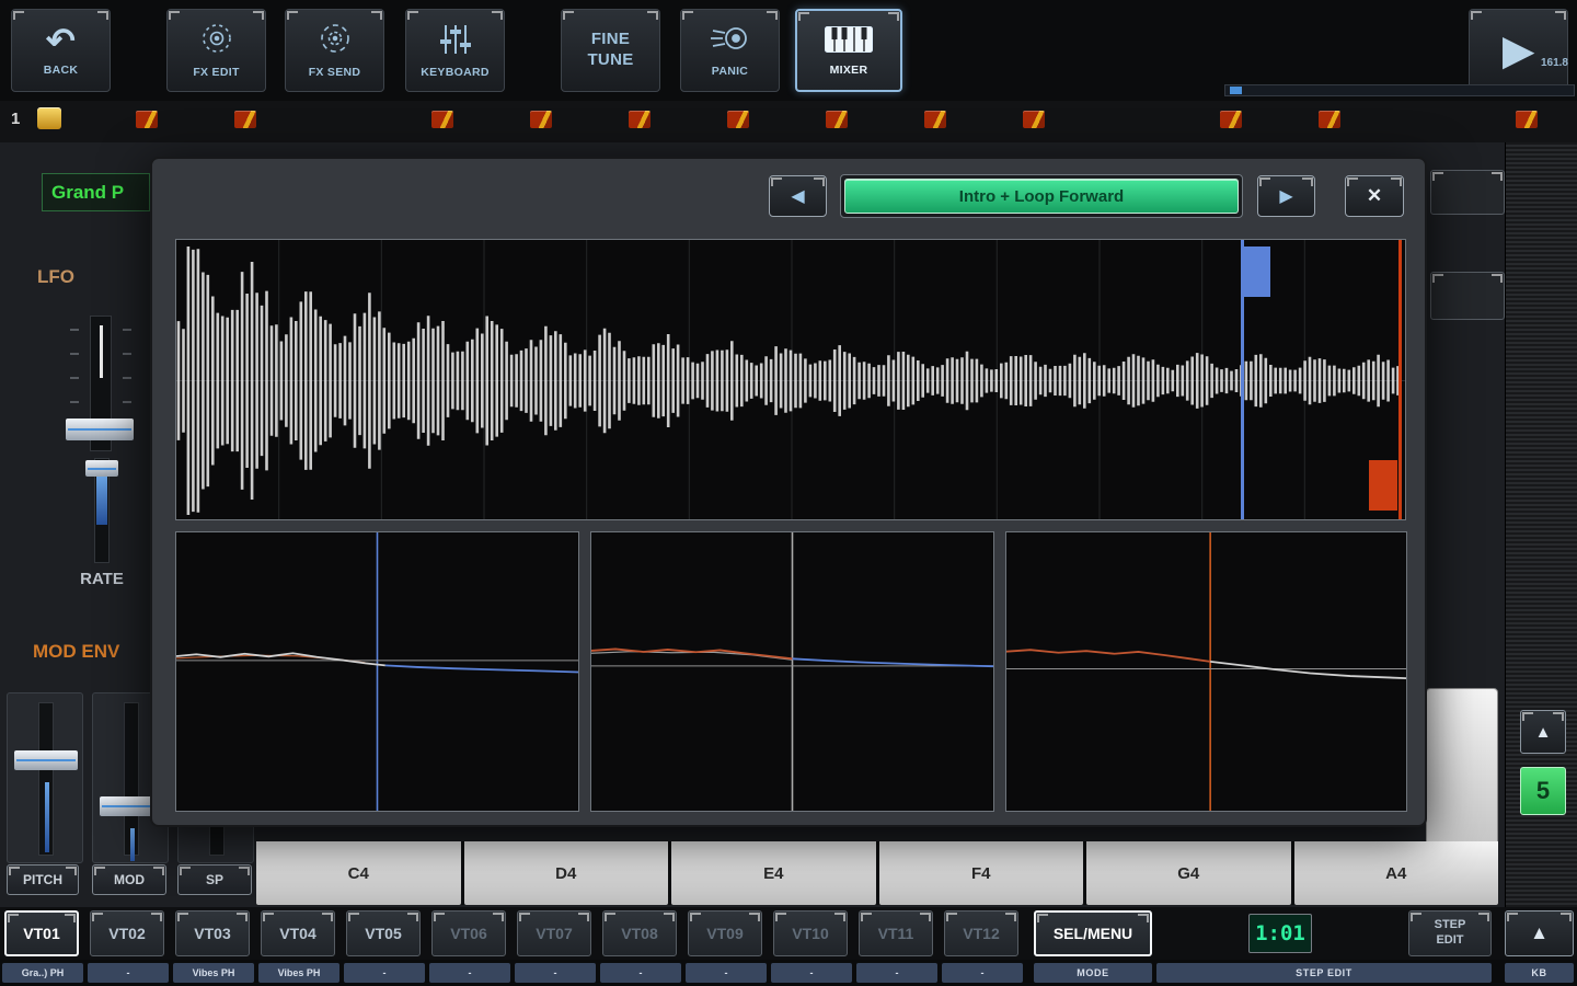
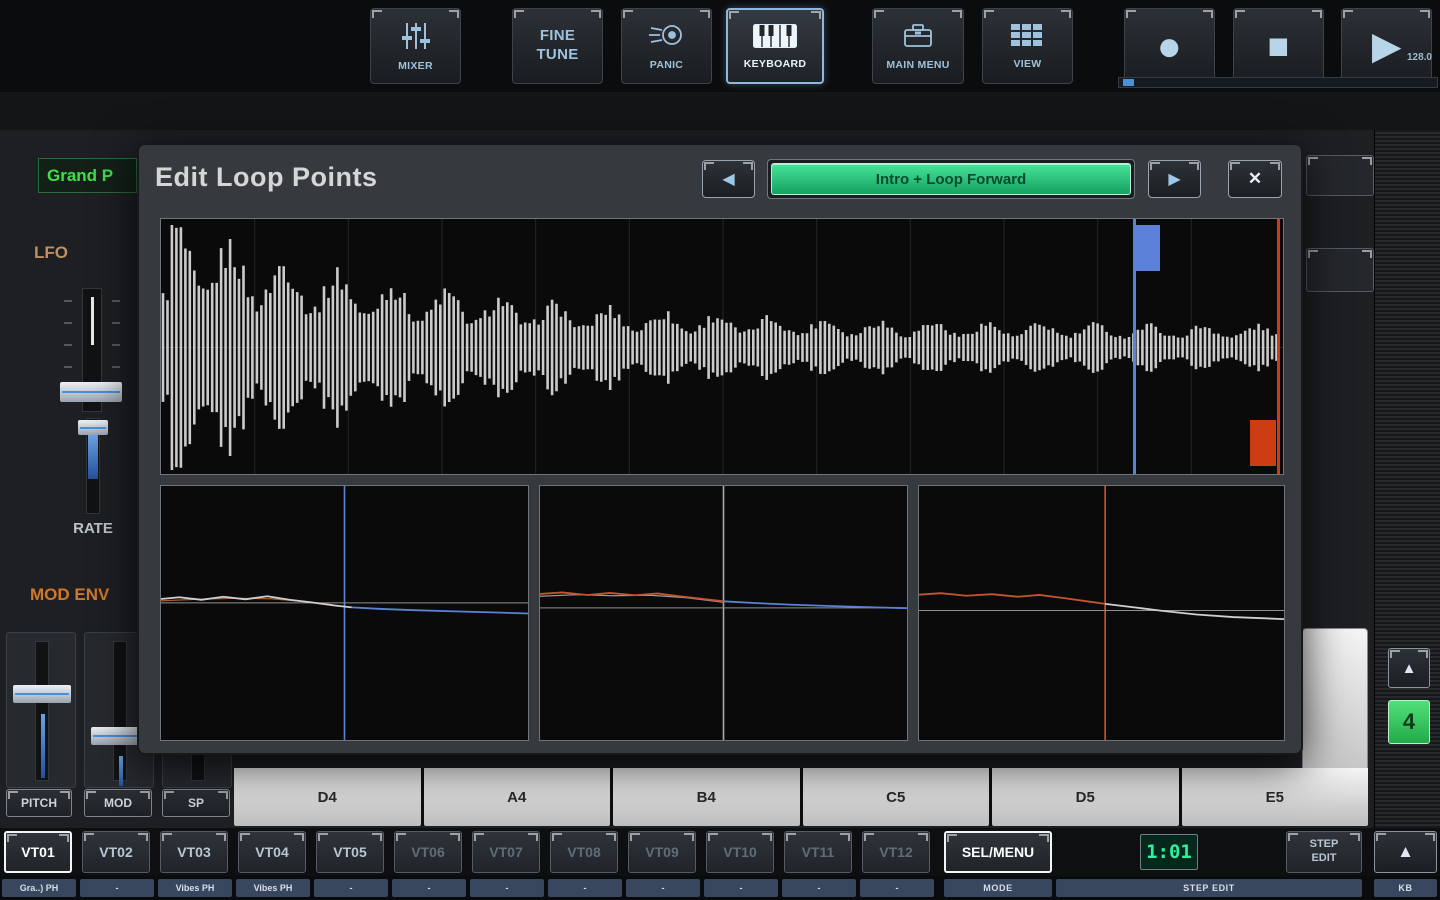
- ↶
- BACK
- FX EDIT
- FX SEND
- KEYBOARD
+ MIXER
  FINE TUNE
  PANIC
- MIXER
+ KEYBOARD
+ MAIN MENU
+ VIEW
+ ●
+ ■
  ▶
- 161.8
+ 128.0
- 1
  Grand P
  LFO
  RATE
  MOD ENV
  PITCH
  MOD
  SP
  ▲
- 5
+ 4
- C4
  D4
- E4
- F4
- G4
  A4
+ B4
+ C5
+ D5
+ E5
+ Edit Loop Points
  ◀
  Intro + Loop Forward
  ▶
  ✕
  VT01
  VT02
  VT03
  VT04
  VT05
  VT06
  VT07
  VT08
  VT09
  VT10
  VT11
  VT12
  SEL/MENU
  1:01
  STEP EDIT
  ▲
  Gra..) PH
  -
  Vibes PH
  Vibes PH
  -
  -
  -
  -
  -
  -
  -
  -
  MODE
  STEP EDIT
  KB
